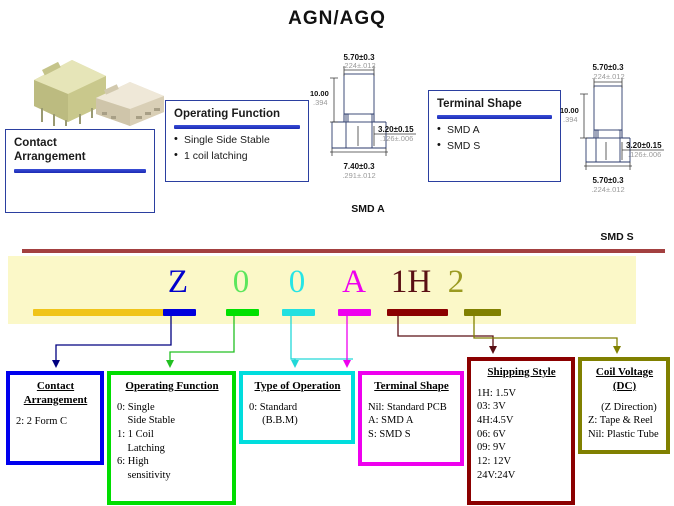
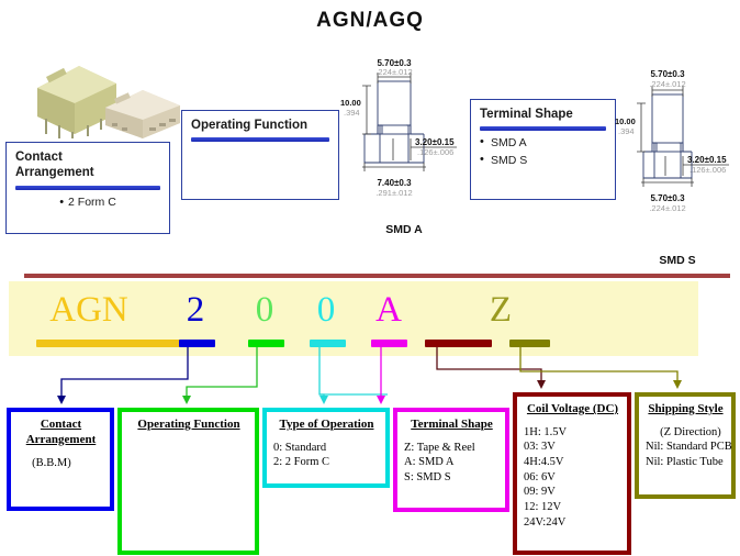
  AGN/AGQ
  Contact
  Arrangement
+ 2 Form C
  Operating Function
- Single Side Stable
- 1 coil latching
  Terminal Shape
  SMD A
  SMD S
  5.70±0.3
  .224±.012
  10.00
  .394
  3.20±0.15
  .126±.006
  7.40±0.3
  .291±.012
  SMD A
  5.70±0.3
  .224±.012
  10.00
  .394
  3.20±0.15
  .126±.006
  5.70±0.3
  .224±.012
  SMD S
+ AGN
- Z
+ 2
  0
  0
  A
- 1H
- 2
+ Z
  Contact
  Arrangement
- 2: 2 Form C
+ (B.B.M)
  Operating Function
- 0: Single
- Side Stable
- 1: 1 Coil
- Latching
- 6: High
- sensitivity
  Type of Operation
  0: Standard
- (B.B.M)
+ 2: 2 Form C
  Terminal Shape
- Nil: Standard PCB
+ Z: Tape & Reel
  A: SMD A
  S: SMD S
- Shipping Style
+ Coil Voltage (DC)
  1H: 1.5V
  03: 3V
  4H:4.5V
  06: 6V
  09: 9V
  12: 12V
  24V:24V
- Coil Voltage (DC)
+ Shipping Style
  (Z Direction)
- Z: Tape & Reel
+ Nil: Standard PCB
  Nil: Plastic Tube
